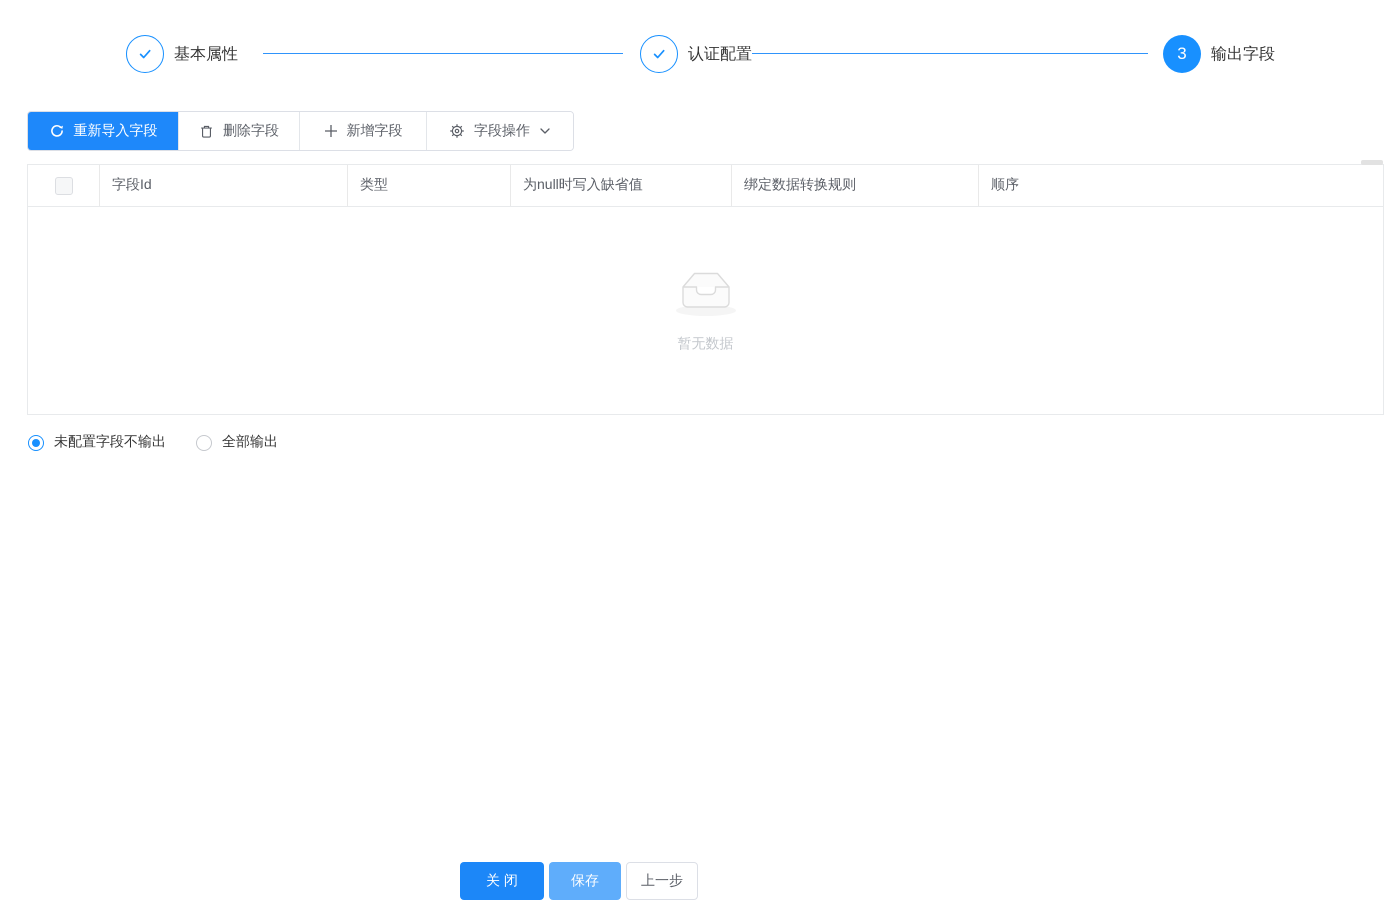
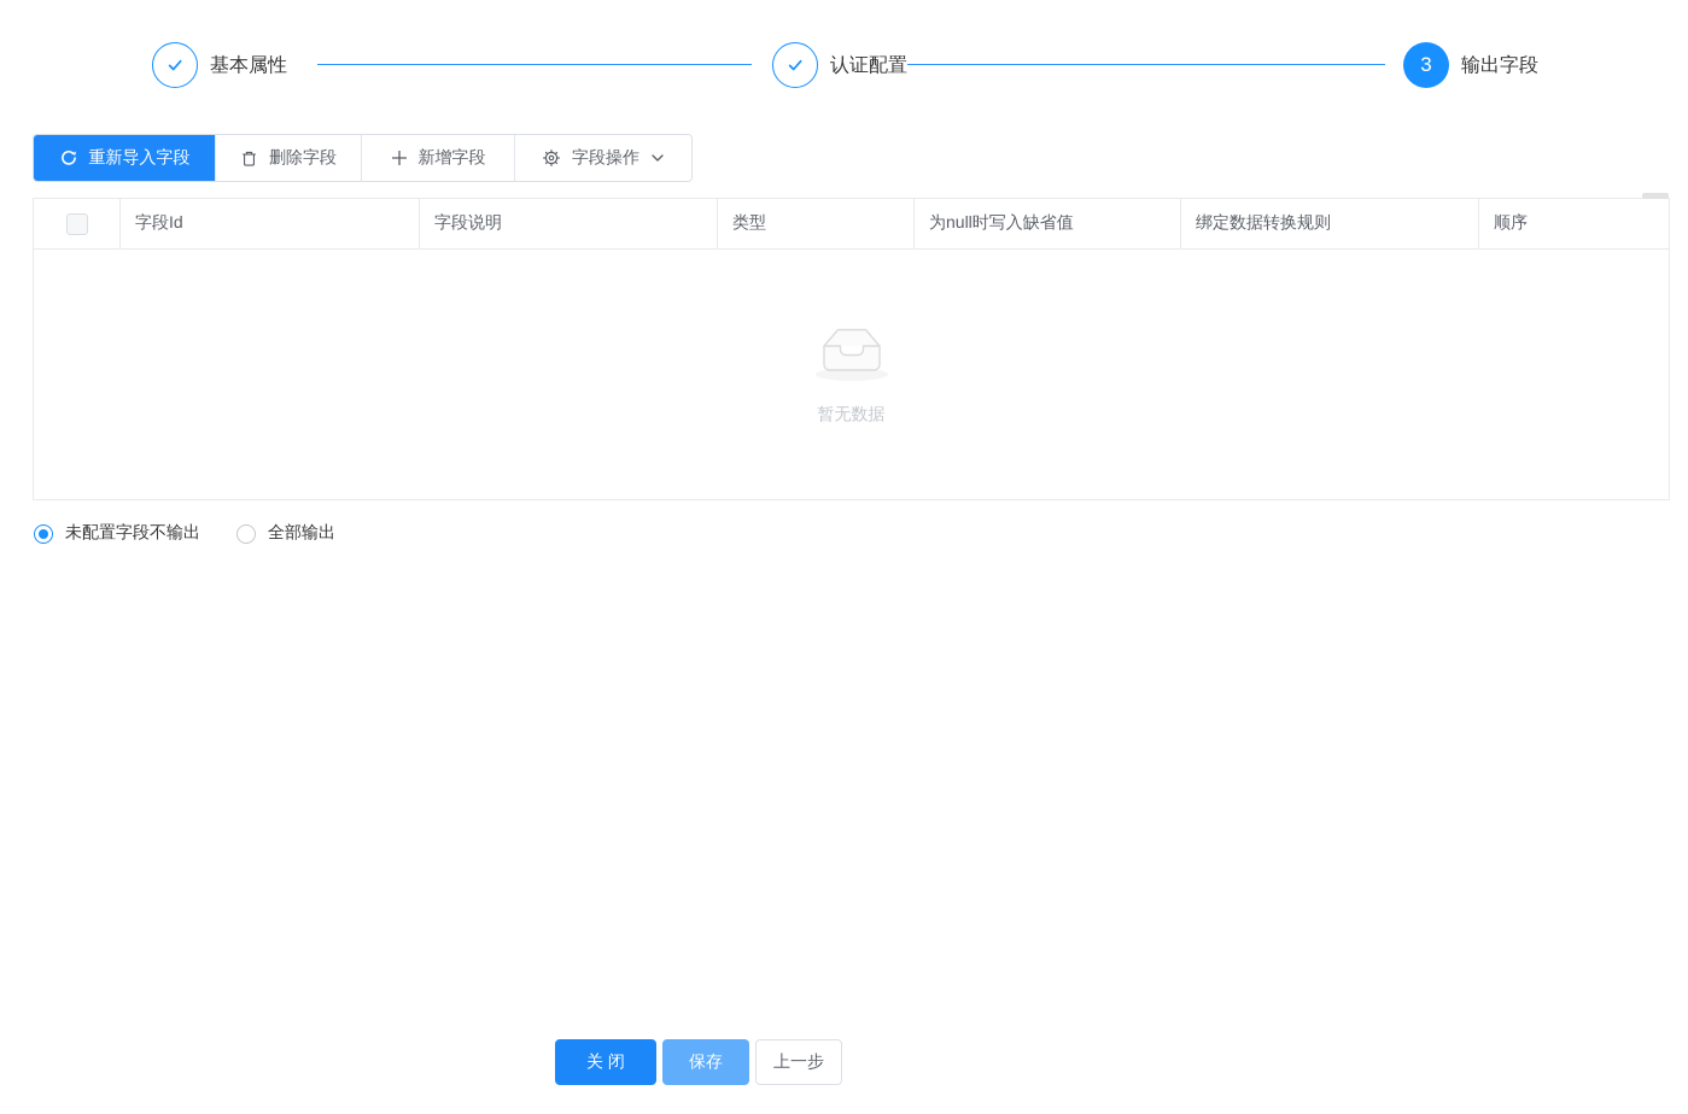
  基本属性
  认证配置
  3
  输出字段
  重新导入字段
  删除字段
  新增字段
  字段操作
  字段Id
+ 字段说明
  类型
  为null时写入缺省值
  绑定数据转换规则
  顺序
  暂无数据
  未配置字段不输出
  全部输出
  关 闭
  保存
  上一步
